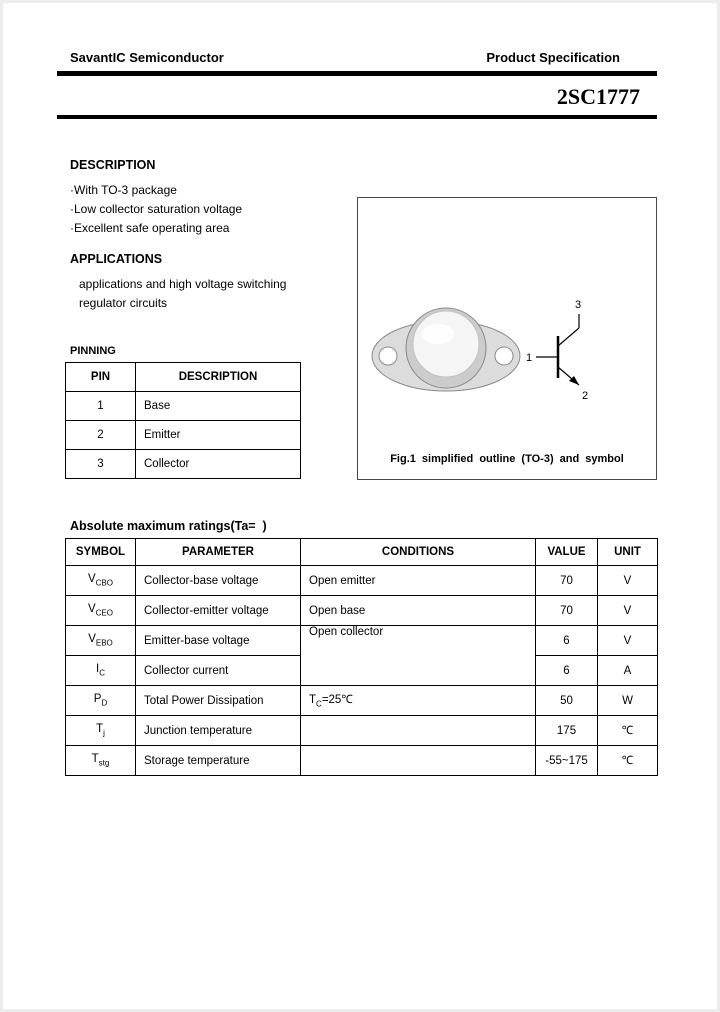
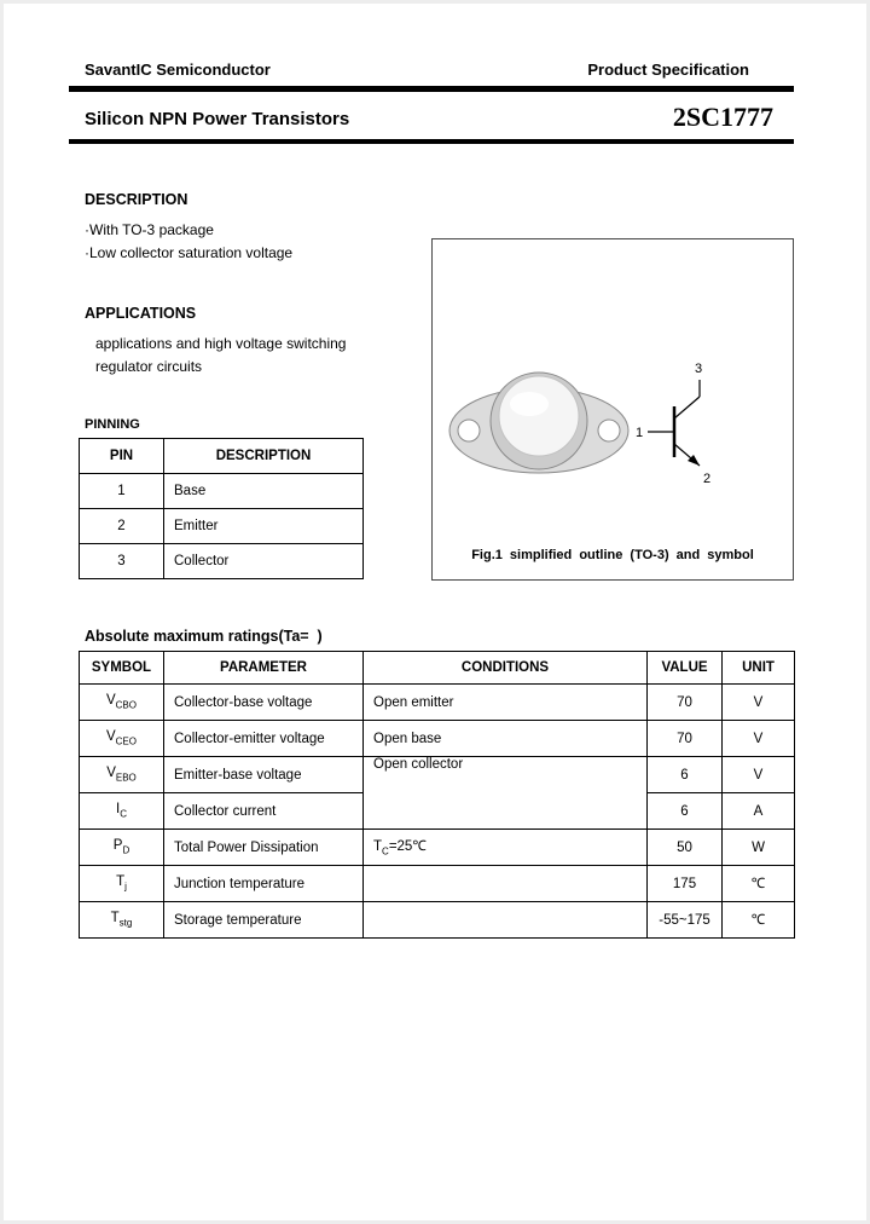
  SavantIC Semiconductor
  Product Specification
+ Silicon NPN Power Transistors
  2SC1777
  DESCRIPTION
  ·With TO-3 package
  ·Low collector saturation voltage
- ·Excellent safe operating area
  APPLICATIONS
  applications and high voltage switching
  regulator circuits
  PINNING
  PIN	DESCRIPTION
  1	Base
  2	Emitter
  3	Collector
  1
  3
  2
  Fig.1 simplified outline (TO-3) and symbol
  Absolute maximum ratings(Ta= )
  SYMBOL	PARAMETER	CONDITIONS	VALUE	UNIT
  VCBO	Collector-base voltage	Open emitter	70	V
  VCEO	Collector-emitter voltage	Open base	70	V
  VEBO	Emitter-base voltage	Open collector	6	V
  IC	Collector current	6	A
  PD	Total Power Dissipation	TC=25℃	50	W
  Tj	Junction temperature		175	℃
  Tstg	Storage temperature		-55~175	℃
